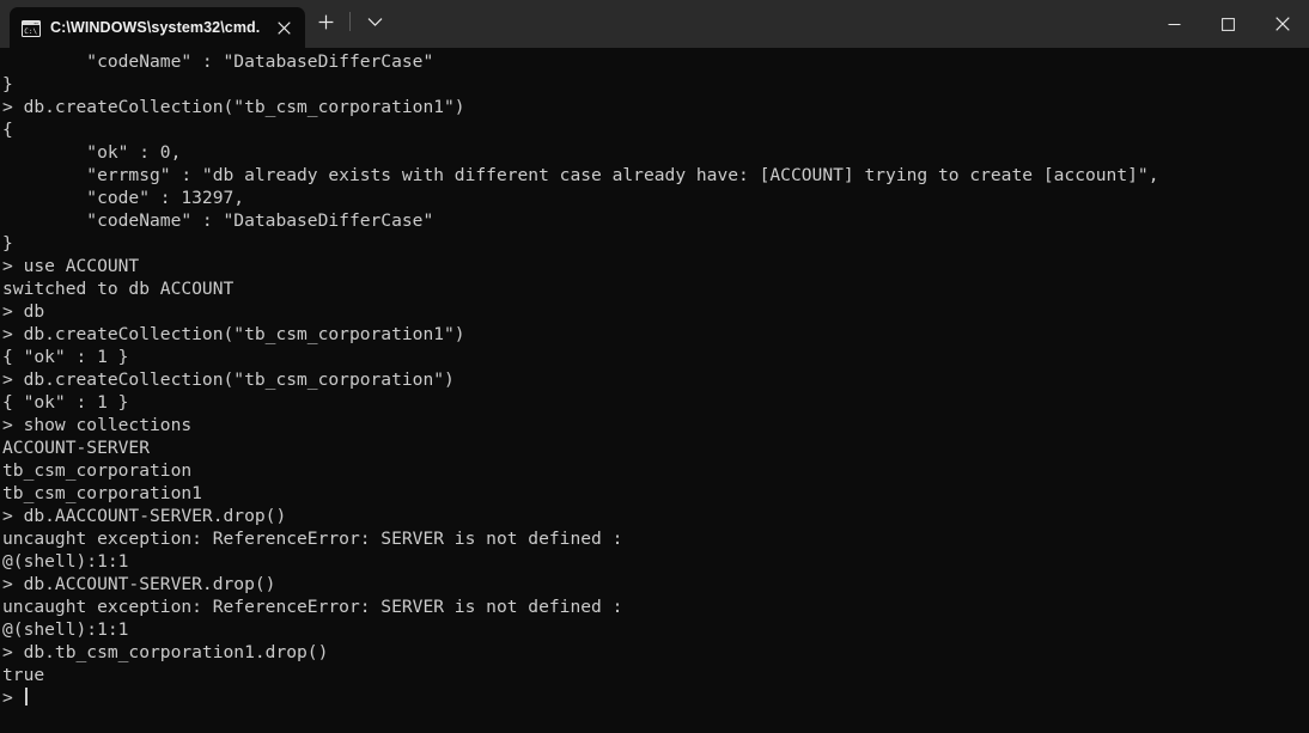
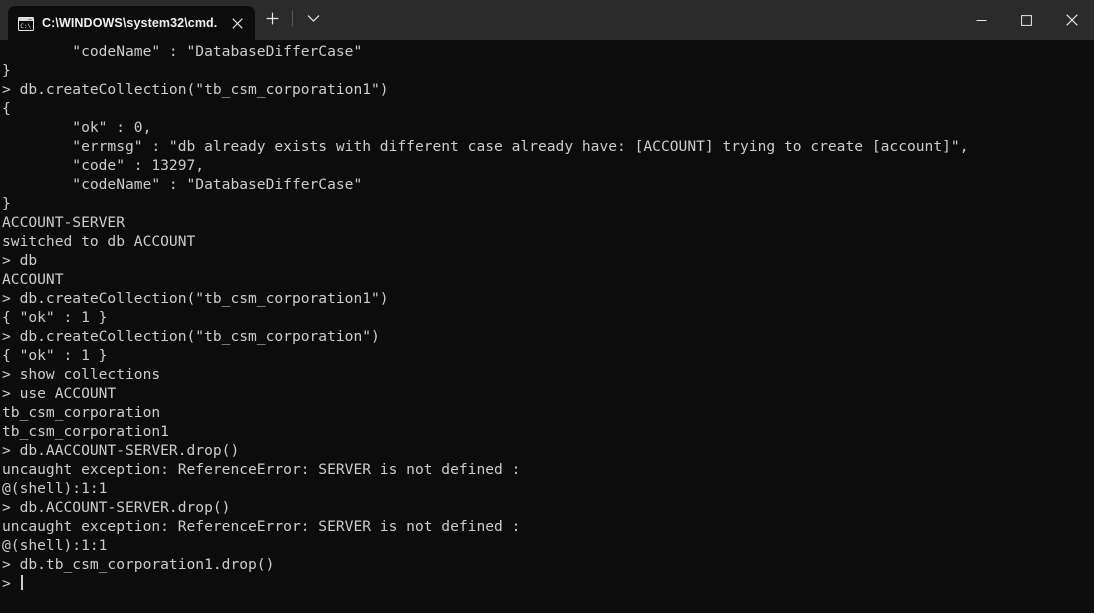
  C:\WINDOWS\system32\cmd.
  "codeName" : "DatabaseDifferCase"
  }
  > db.createCollection("tb_csm_corporation1")
  {
  "ok" : 0,
  "errmsg" : "db already exists with different case already have: [ACCOUNT] trying to create [account]",
  "code" : 13297,
  "codeName" : "DatabaseDifferCase"
  }
- > use ACCOUNT
+ ACCOUNT-SERVER
  switched to db ACCOUNT
  > db
+ ACCOUNT
  > db.createCollection("tb_csm_corporation1")
  { "ok" : 1 }
  > db.createCollection("tb_csm_corporation")
  { "ok" : 1 }
  > show collections
- ACCOUNT-SERVER
+ > use ACCOUNT
  tb_csm_corporation
  tb_csm_corporation1
  > db.AACCOUNT-SERVER.drop()
  uncaught exception: ReferenceError: SERVER is not defined :
  @(shell):1:1
  > db.ACCOUNT-SERVER.drop()
  uncaught exception: ReferenceError: SERVER is not defined :
  @(shell):1:1
  > db.tb_csm_corporation1.drop()
- true
  >
